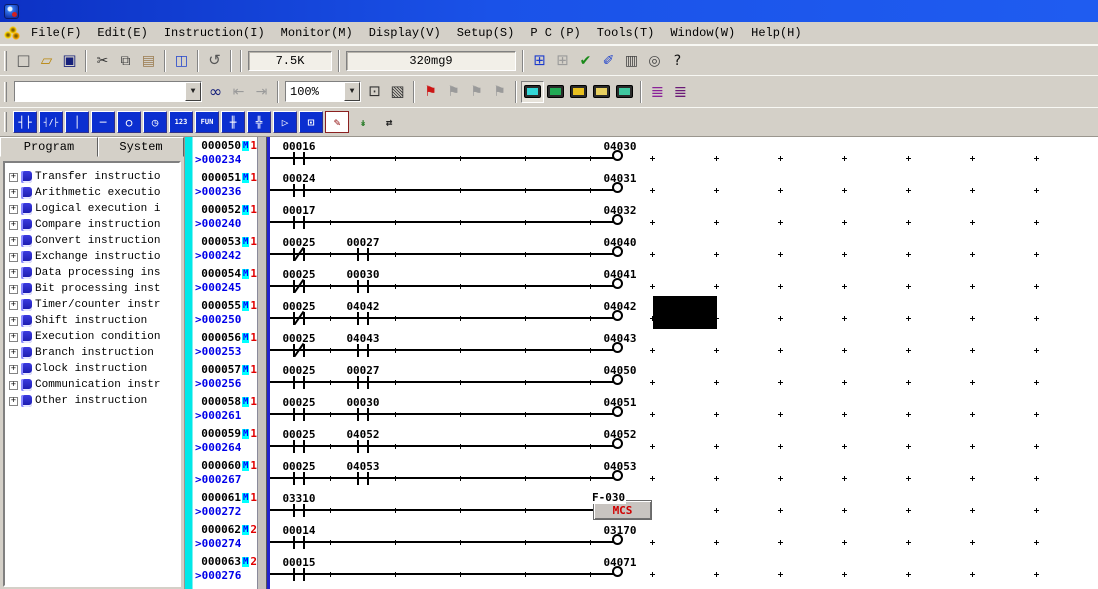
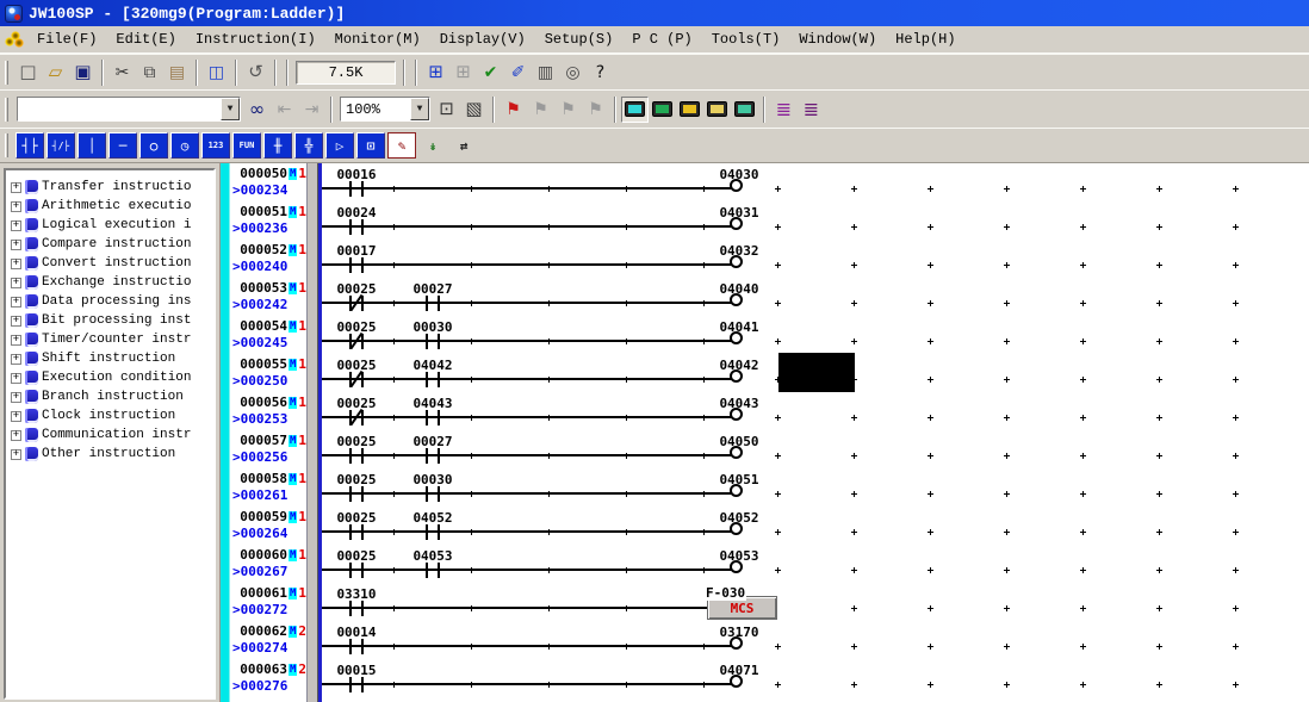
+ JW100SP - [320mg9(Program:Ladder)]
  File(F)
  Edit(E)
  Instruction(I)
  Monitor(M)
  Display(V)
  Setup(S)
  P C (P)
  Tools(T)
  Window(W)
  Help(H)
  □
  ▱
  ▣
  ✂
  ⧉
  ▤
  ◫
  ↺
  7.5K
- 320mg9
  ⊞
  ⊞
  ✔
  ✐
  ▥
  ◎
  ?
  ▼
  ∞
  ⇤
  ⇥
  100%
  ▼
  ⊡
  ▧
  ⚑
  ⚑
  ⚑
  ⚑
  ≣
  ≣
  ┤├
  ┤/├
  │
  ─
  ○
  ◷
  123
  FUN
  ╫
  ╬
  ▷
  ⊡
  ✎
  ↡
  ⇄
- Program
- System
  +
  Transfer instructio
  +
  Arithmetic executio
  +
  Logical execution i
  +
  Compare instruction
  +
  Convert instruction
  +
  Exchange instructio
  +
  Data processing ins
  +
  Bit processing inst
  +
  Timer/counter instr
  +
  Shift instruction
  +
  Execution condition
  +
  Branch instruction
  +
  Clock instruction
  +
  Communication instr
  +
  Other instruction
  000050
  M
  1
  >000234
  00016
  04030
  000051
  M
  1
  >000236
  00024
  04031
  000052
  M
  1
  >000240
  00017
  04032
  000053
  M
  1
  >000242
  00025
  00027
  04040
  000054
  M
  1
  >000245
  00025
  00030
  04041
  000055
  M
  1
  >000250
  00025
  04042
  04042
  000056
  M
  1
  >000253
  00025
  04043
  04043
  000057
  M
  1
  >000256
  00025
  00027
  04050
  000058
  M
  1
  >000261
  00025
  00030
  04051
  000059
  M
  1
  >000264
  00025
  04052
  04052
  000060
  M
  1
  >000267
  00025
  04053
  04053
  000061
  M
  1
  >000272
  03310
  MCS
  F-030
  000062
  M
  2
  >000274
  00014
  03170
  000063
  M
  2
  >000276
  00015
  04071
